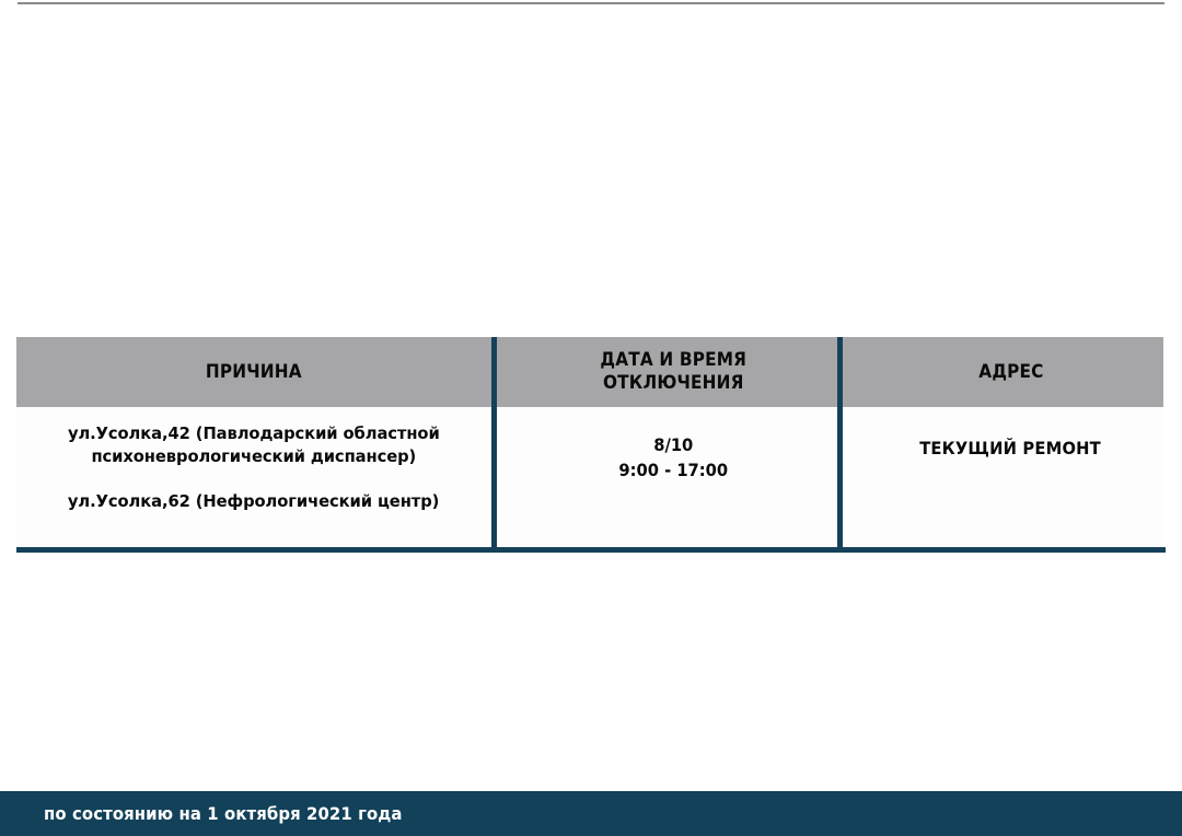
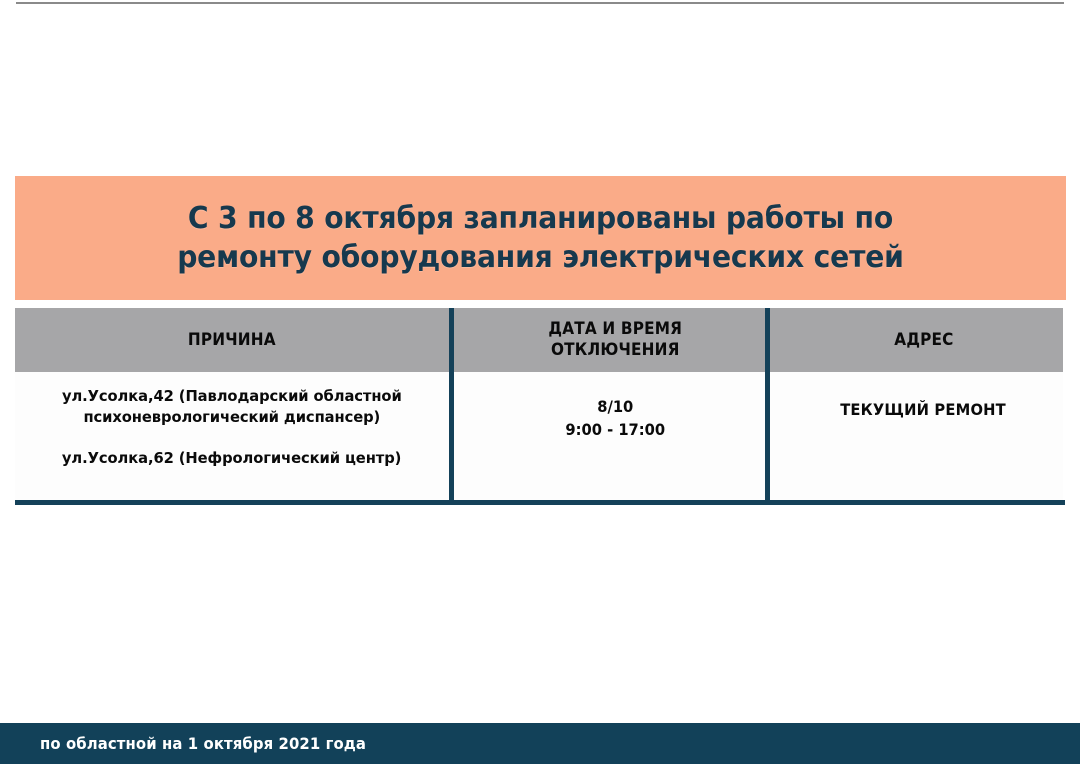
+ С 3 по 8 октября запланированы работы по
+ ремонту оборудования электрических сетей
  ПРИЧИНА
  ДАТА И ВРЕМЯ
  ОТКЛЮЧЕНИЯ
  АДРЕС
  ул.Усолка,42 (Павлодарский областной
  психоневрологический диспансер)
  ул.Усолка,62 (Нефрологический центр)
  8/10
  9:00 - 17:00
  ТЕКУЩИЙ РЕМОНТ
- по состоянию на 1 октября 2021 года
+ по областной на 1 октября 2021 года
